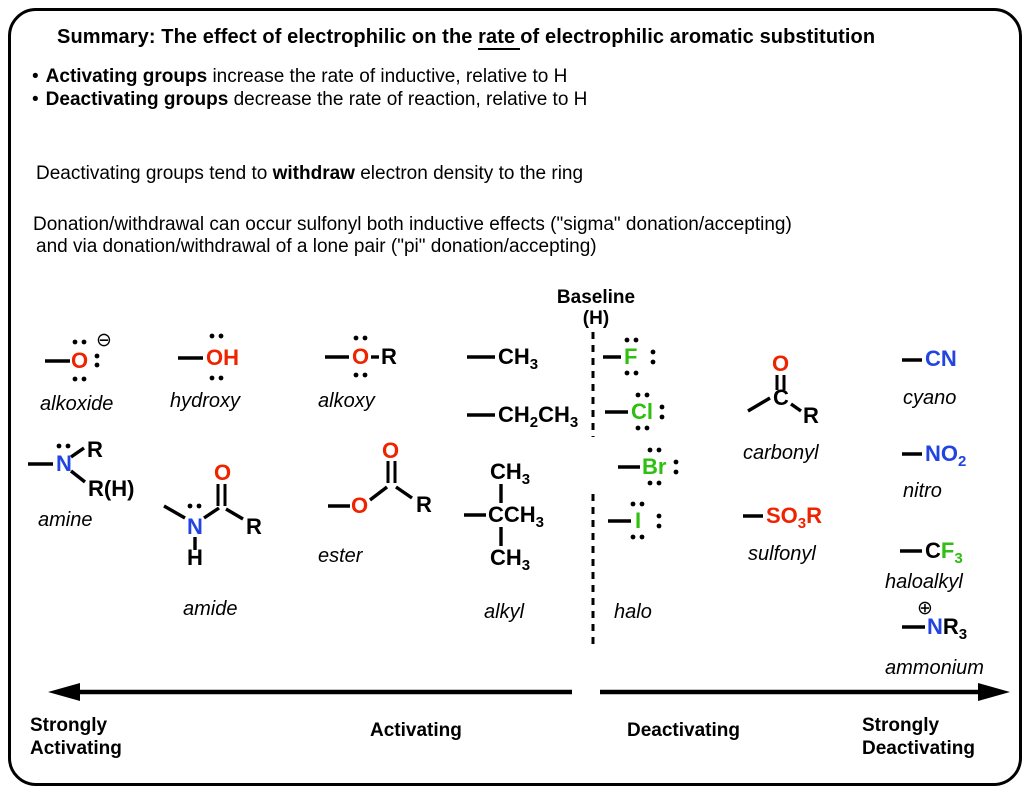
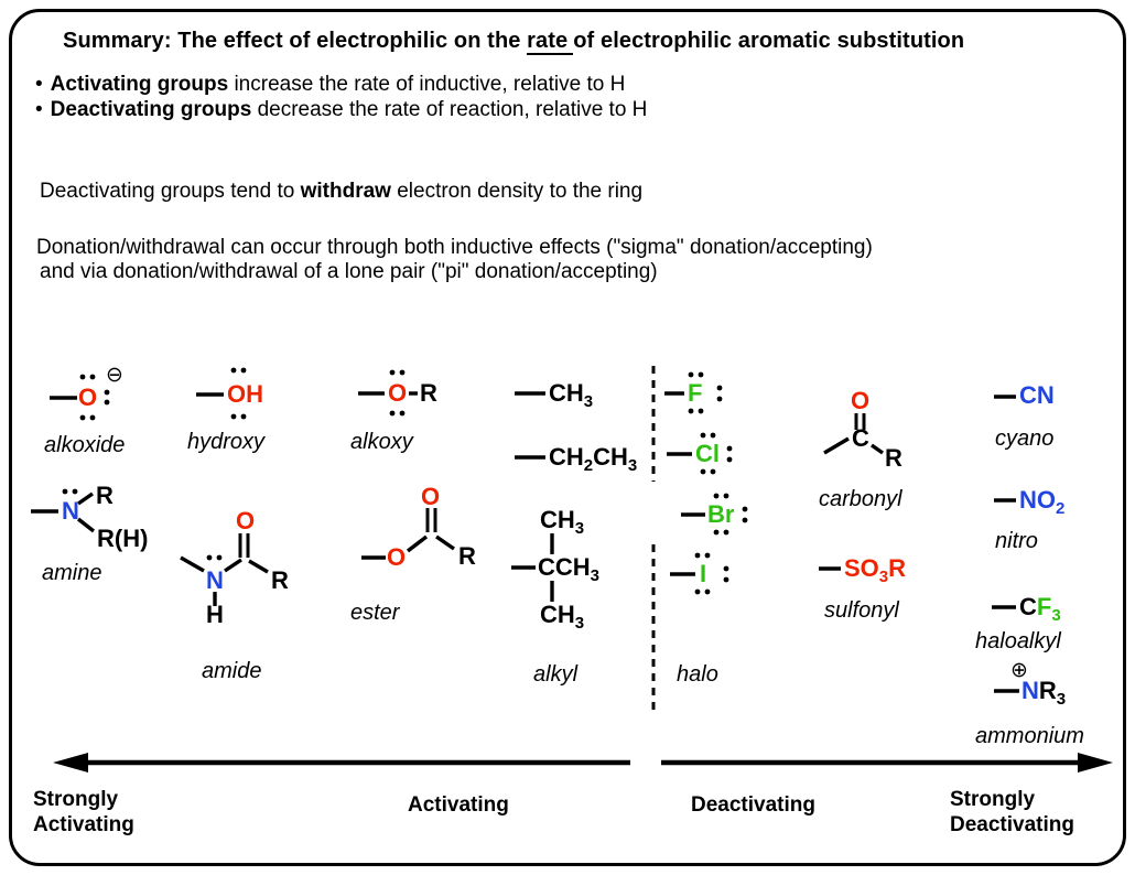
  Summary: The effect of electrophilic on the rate of electrophilic aromatic substitution
  • Activating groups increase the rate of inductive, relative to H
  • Deactivating groups decrease the rate of reaction, relative to H
  Deactivating groups tend to withdraw electron density to the ring
- Donation/withdrawal can occur sulfonyl both inductive effects ("sigma" donation/accepting)
+ Donation/withdrawal can occur through both inductive effects ("sigma" donation/accepting)
  and via donation/withdrawal of a lone pair ("pi" donation/accepting)
  O
  ⊖
  alkoxide
  OH
  hydroxy
  O
  R
  alkoxy
  CH3
  CH2CH3
  N
  R
  R(H)
  amine
  N
  H
  O
  R
  amide
  O
  O
  R
  ester
  CH3
  CCH3
  CH3
  alkyl
- Baseline
- (H)
  F
  Cl
  Br
  I
  halo
  O
  C
  R
  carbonyl
  SO3R
  sulfonyl
  CN
  cyano
  NO2
  nitro
  CF3
  haloalkyl
  ⊕
  NR3
  ammonium
  Strongly
  Activating
  Activating
  Deactivating
  Strongly
  Deactivating
